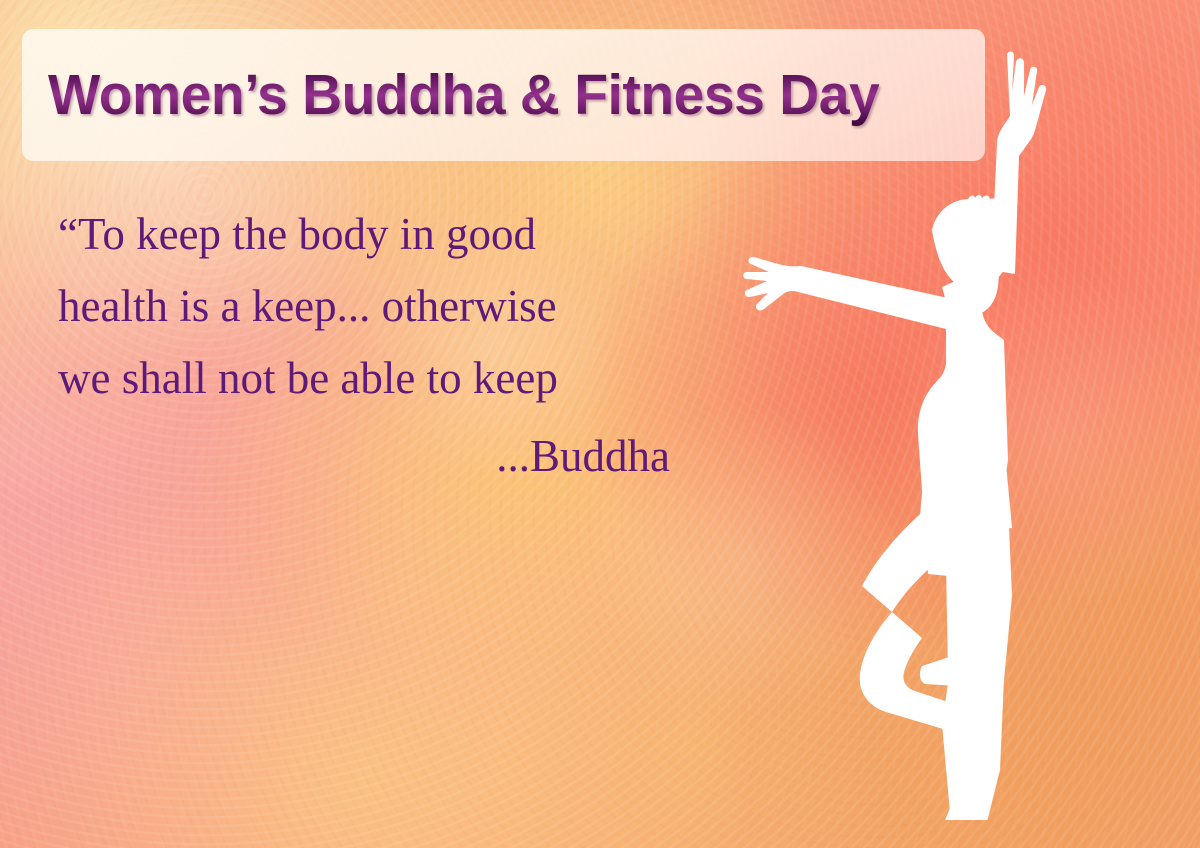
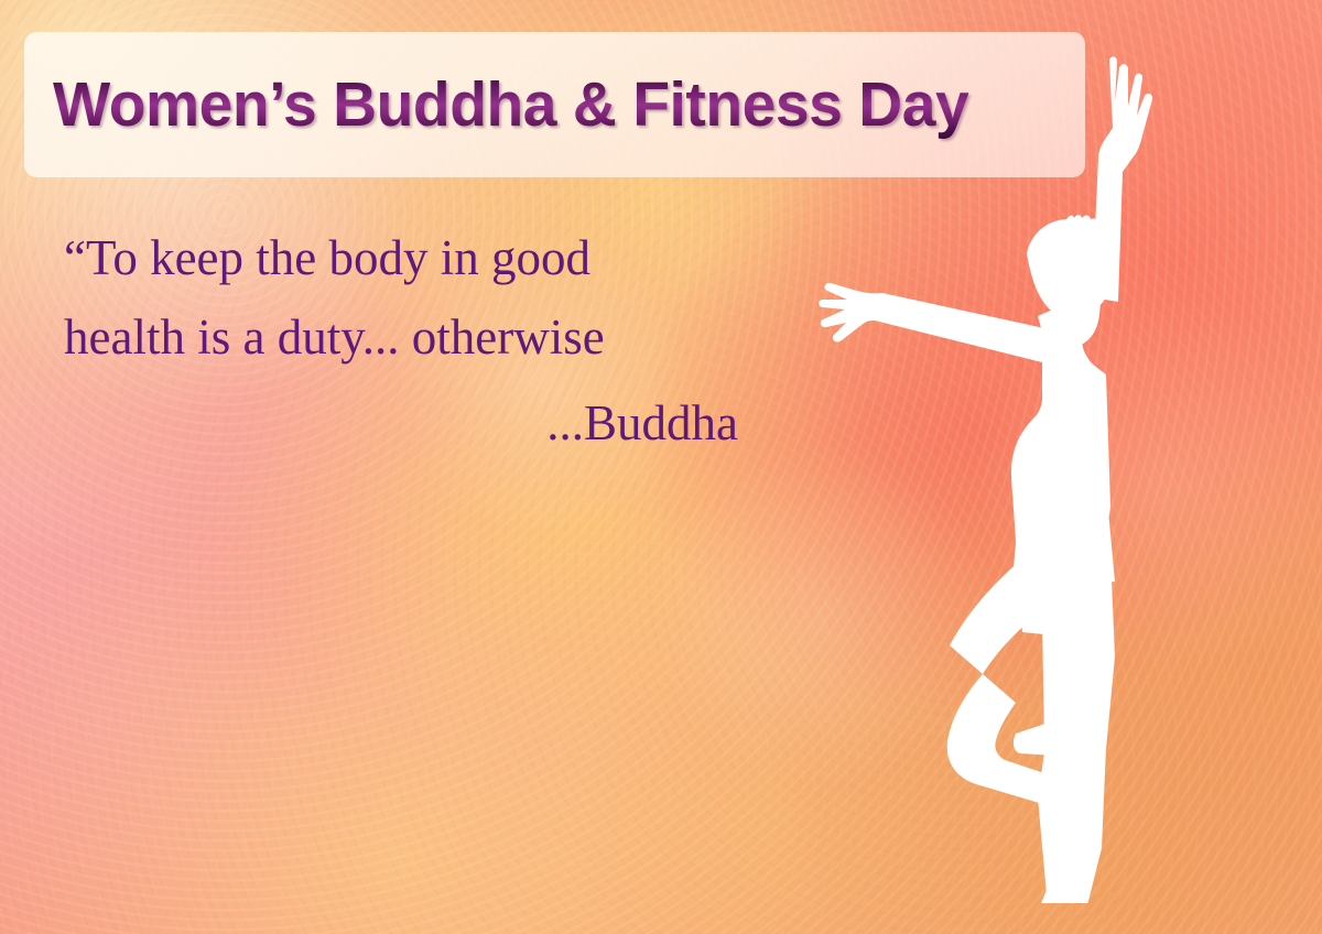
  Women’s Buddha & Fitness Day
  “To keep the body in good
- health is a keep... otherwise
+ health is a duty... otherwise
- we shall not be able to keep
  ...Buddha
